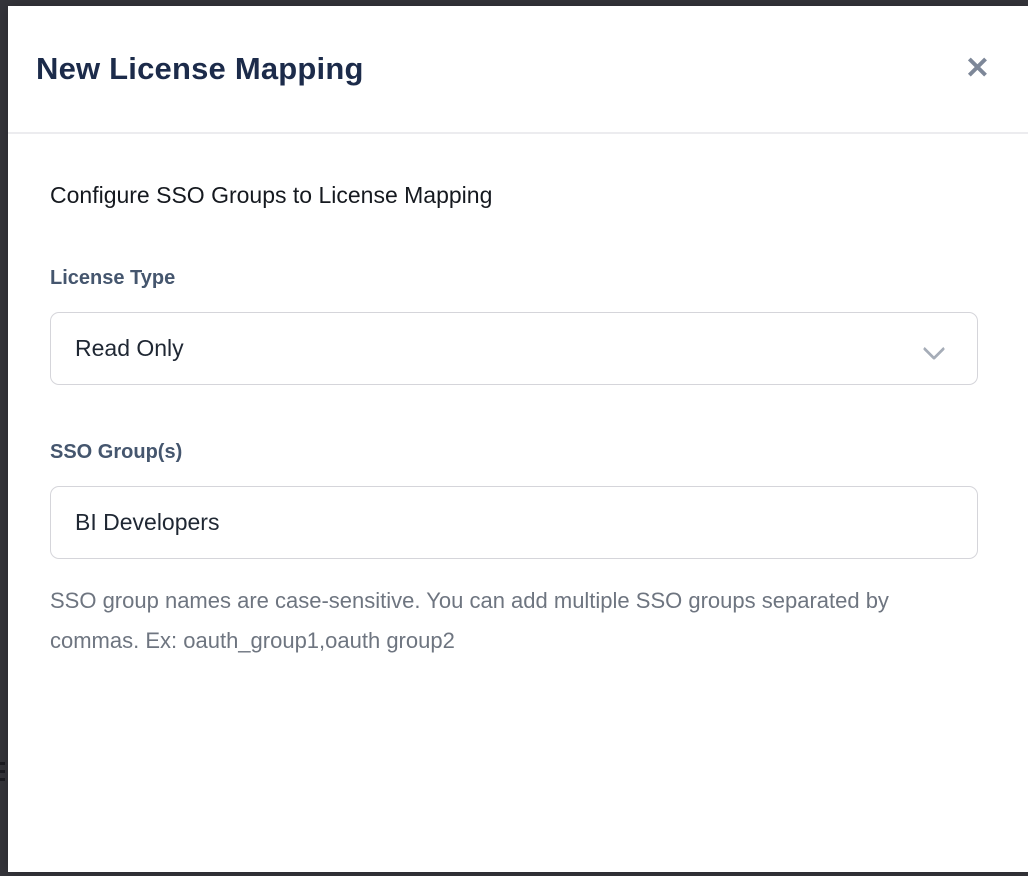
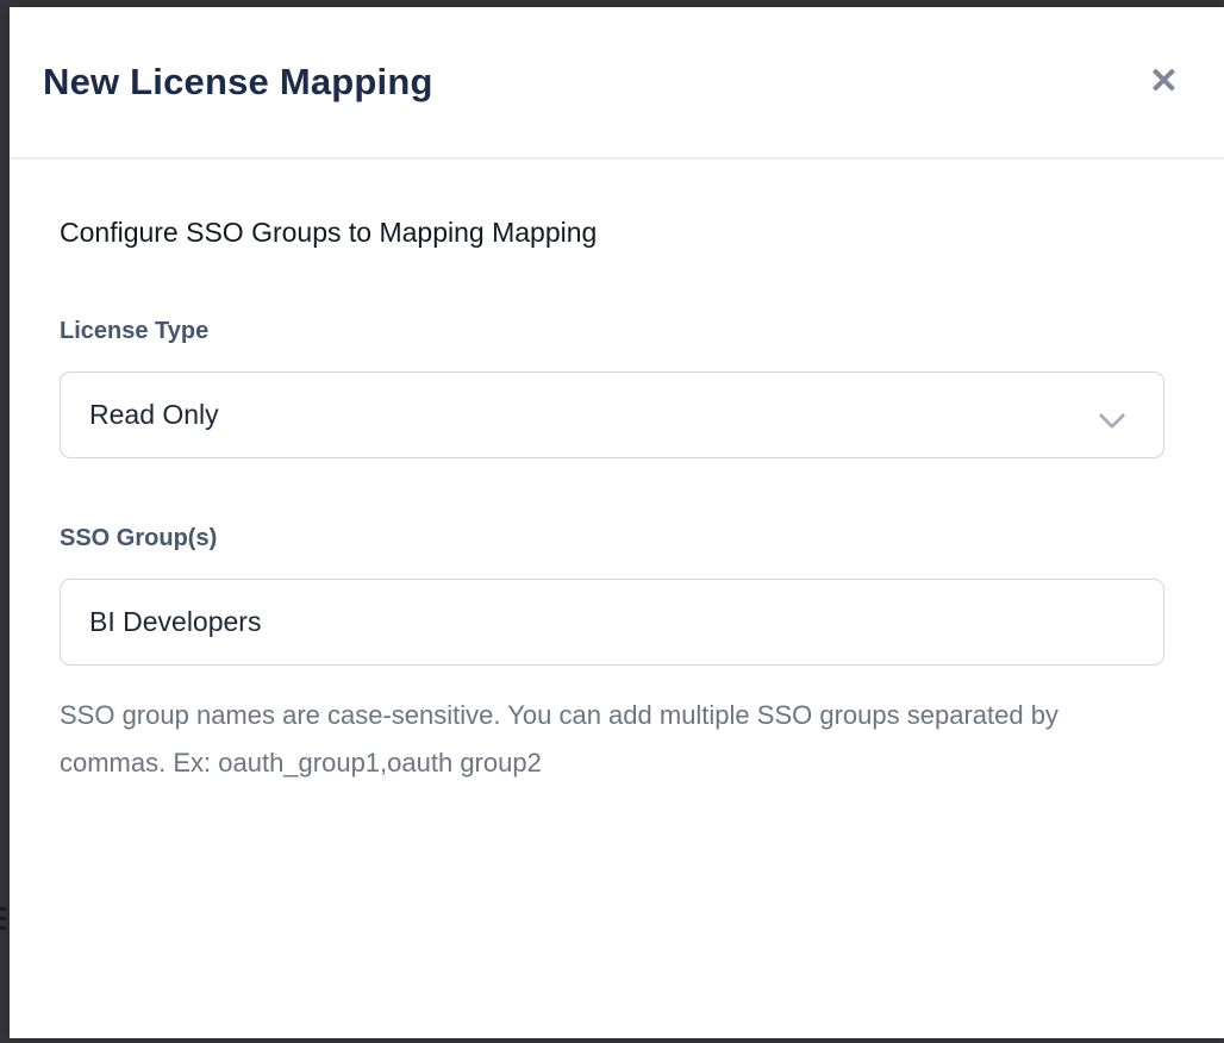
  New License Mapping
  ✕
- Configure SSO Groups to License Mapping
+ Configure SSO Groups to Mapping Mapping
  License Type
  Read Only
  SSO Group(s)
  BI Developers
  SSO group names are case-sensitive. You can add multiple SSO groups separated by commas. Ex: oauth_group1,oauth group2
